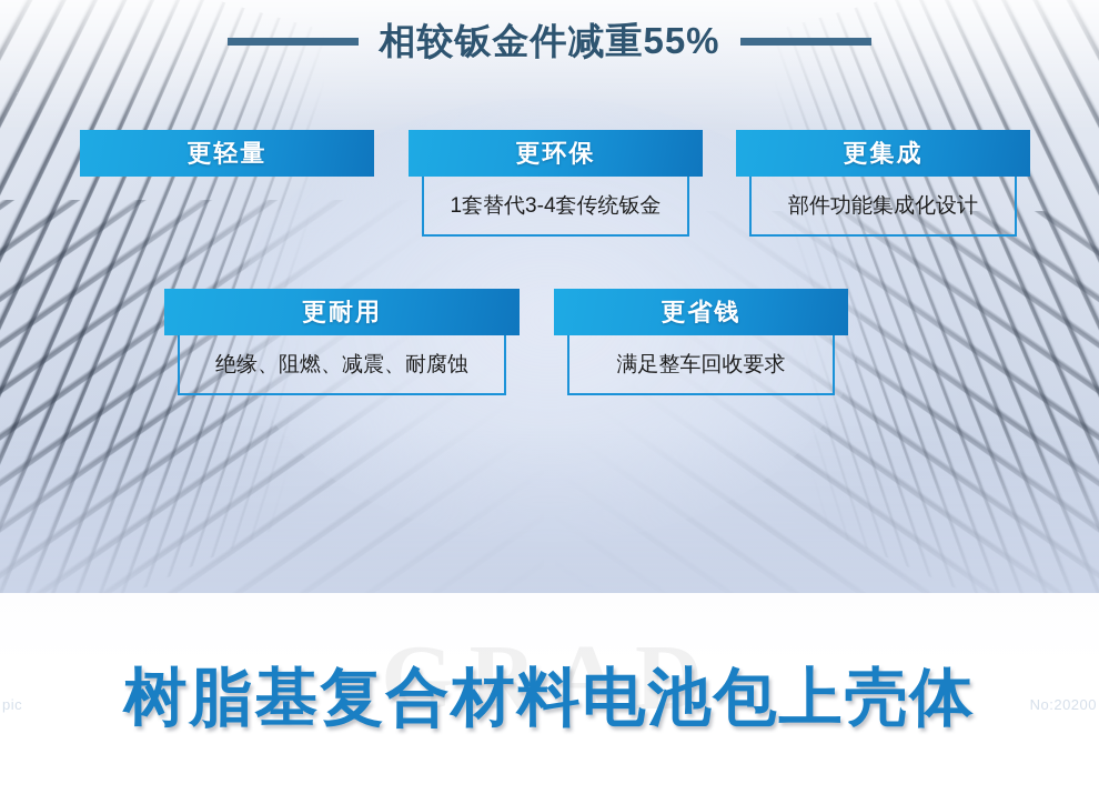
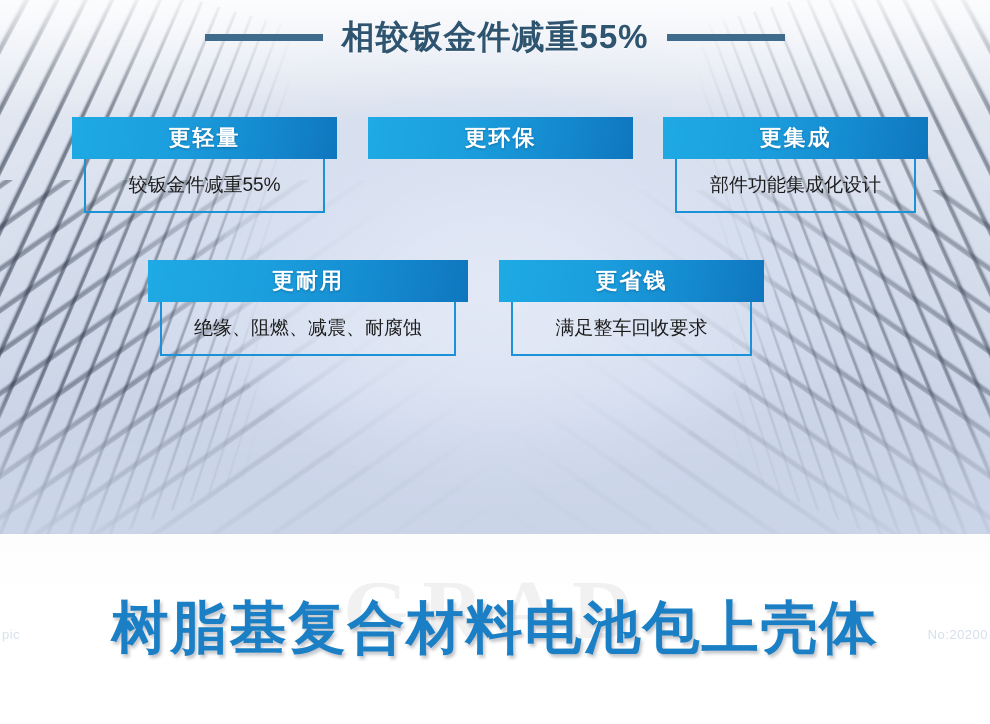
  相较钣金件减重55%
  更轻量
+ 较钣金件减重55%
  更环保
- 1套替代3-4套传统钣金
  更集成
  部件功能集成化设计
  更耐用
  绝缘、阻燃、减震、耐腐蚀
  更省钱
  满足整车回收要求
  GRAD
  pic
  No:20200
  树脂基复合材料电池包上壳体
